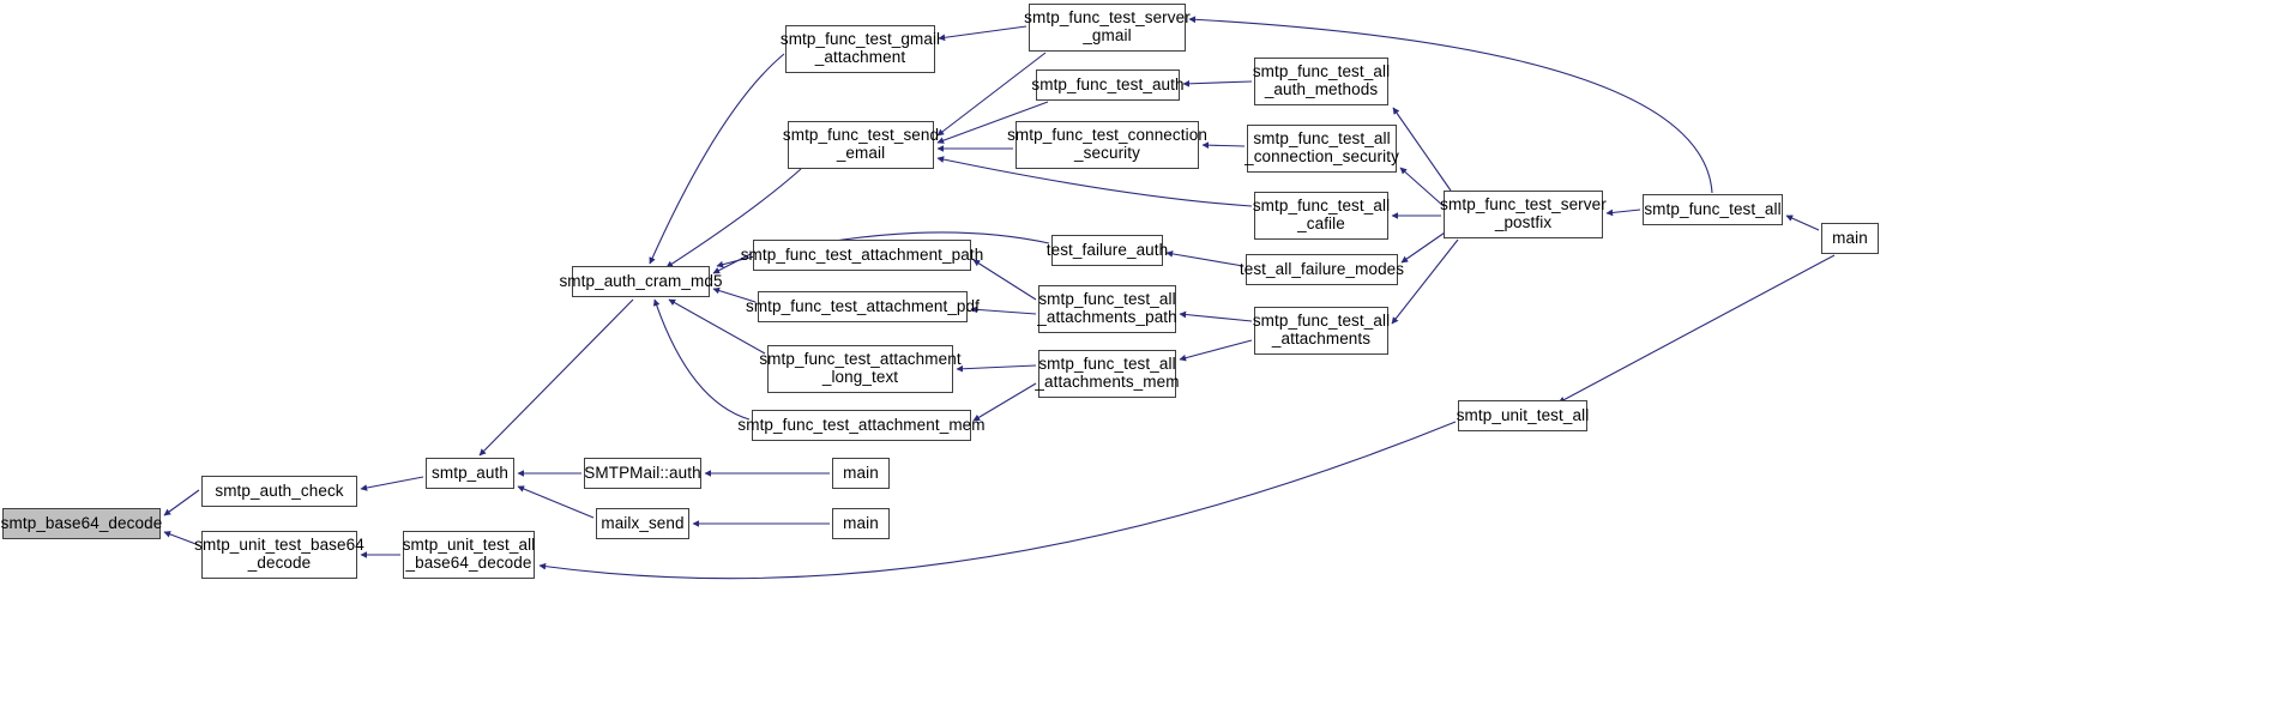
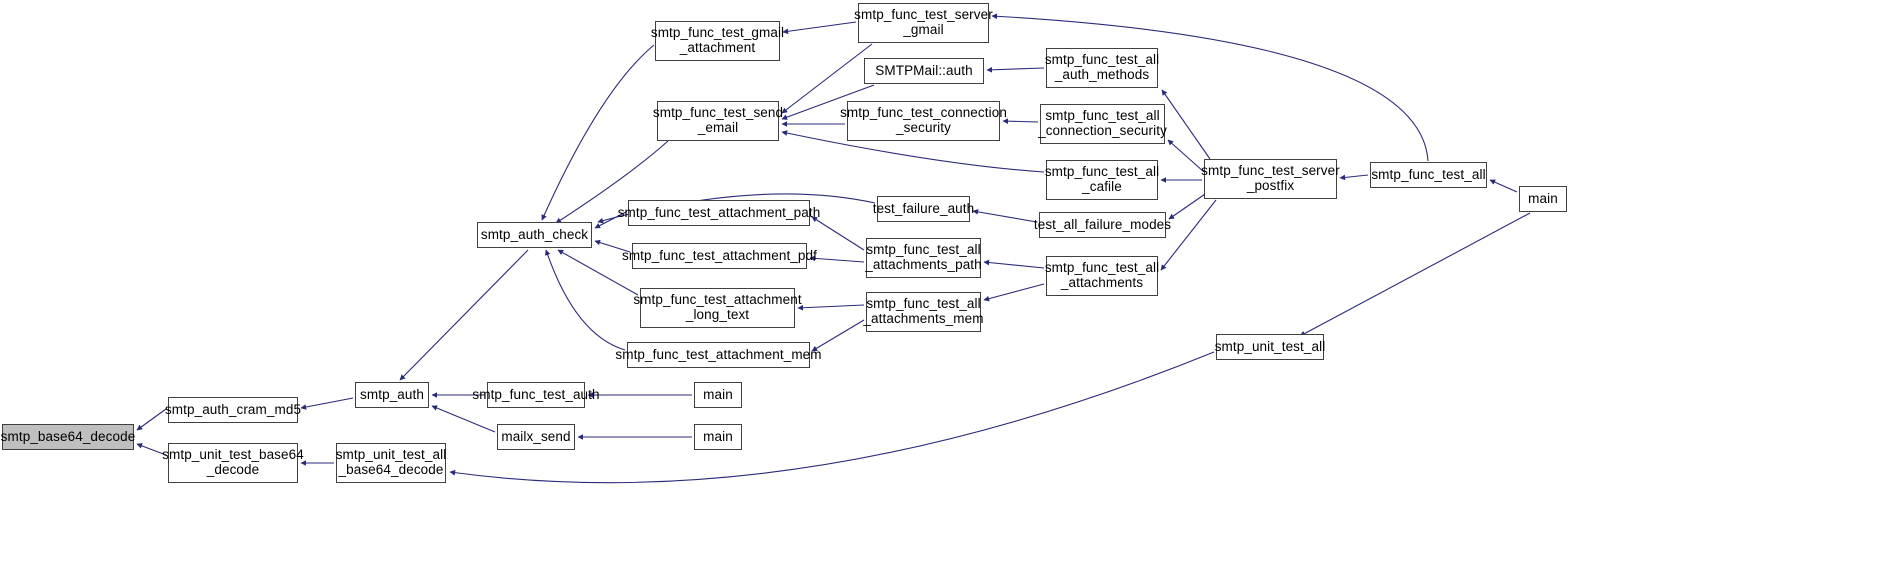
  smtp_base64_decode
- smtp_auth_check
+ smtp_auth_cram_md5
  smtp_unit_test_base64
  _decode
  smtp_auth
  smtp_unit_test_all
  _base64_decode
- SMTPMail::auth
+ smtp_func_test_auth
  mailx_send
  main
  main
- smtp_auth_cram_md5
+ smtp_auth_check
  smtp_func_test_attachment_path
  smtp_func_test_attachment_pdf
  smtp_func_test_attachment
  _long_text
  smtp_func_test_attachment_mem
  smtp_func_test_gmail
  _attachment
  smtp_func_test_send
  _email
  smtp_func_test_server
  _gmail
- smtp_func_test_auth
+ SMTPMail::auth
  smtp_func_test_connection
  _security
  test_failure_auth
  smtp_func_test_all
  _attachments_path
  smtp_func_test_all
  _attachments_mem
  smtp_func_test_all
  _auth_methods
  smtp_func_test_all
  _connection_security
  smtp_func_test_all
  _cafile
  test_all_failure_modes
  smtp_func_test_all
  _attachments
  smtp_func_test_server
  _postfix
  smtp_func_test_all
  main
  smtp_unit_test_all
